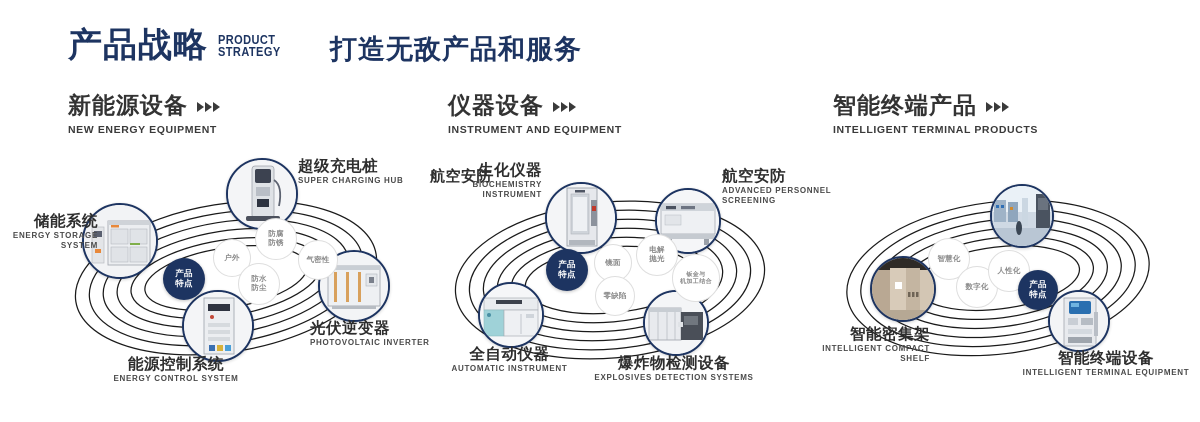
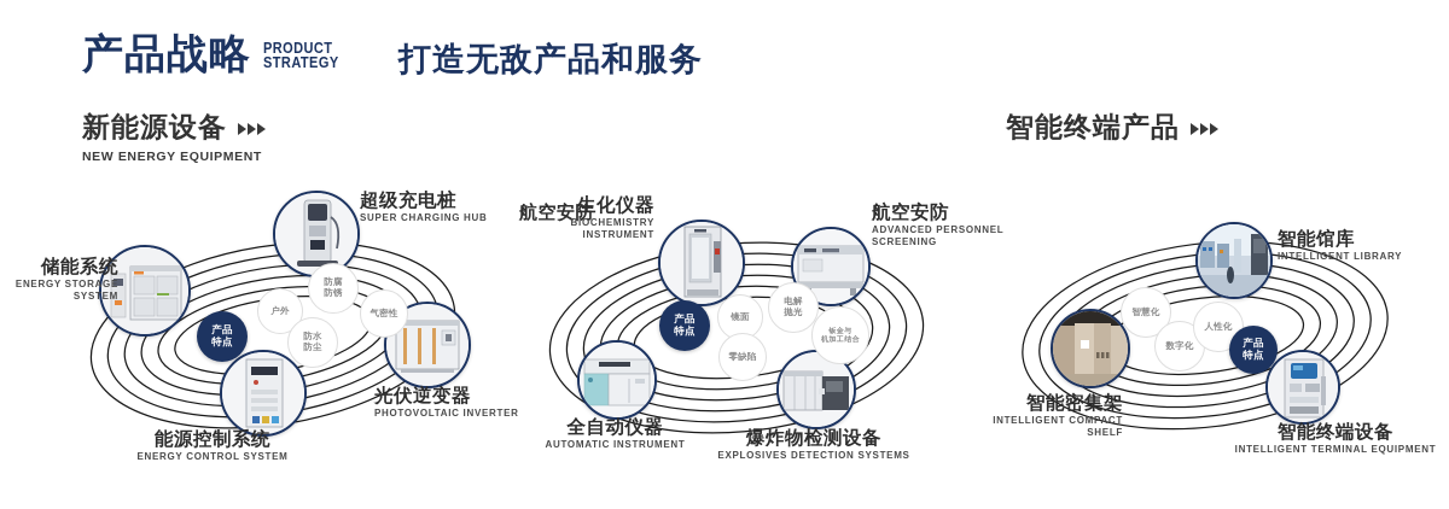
  产品战略
  PRODUCT
  STRATEGY
  打造无敌产品和服务
  新能源设备
  NEW ENERGY EQUIPMENT
- 仪器设备
- INSTRUMENT AND EQUIPMENT
  智能终端产品
- INTELLIGENT TERMINAL PRODUCTS
  储能系统
  ENERGY STORAGE SYSTEM
  超级充电桩
  SUPER CHARGING HUB
  光伏逆变器
  PHOTOVOLTAIC INVERTER
  能源控制系统
  ENERGY CONTROL SYSTEM
  产品
  特点
  户外
  防腐
  防锈
  气密性
  防水
  防尘
  航空安防
  生化仪器
  BIOCHEMISTRY INSTRUMENT
  航空安防
  ADVANCED PERSONNEL SCREENING
  爆炸物检测设备
  EXPLOSIVES DETECTION SYSTEMS
  全自动仪器
  AUTOMATIC INSTRUMENT
  产品
  特点
  镜面
  电解
  抛光
  零缺陷
+ 智能馆库
+ INTELLIGENT LIBRARY
  智能密集架
  INTELLIGENT COMPACT SHELF
  智能终端设备
  INTELLIGENT TERMINAL EQUIPMENT
  智慧化
  数字化
  人性化
  产品
  特点
